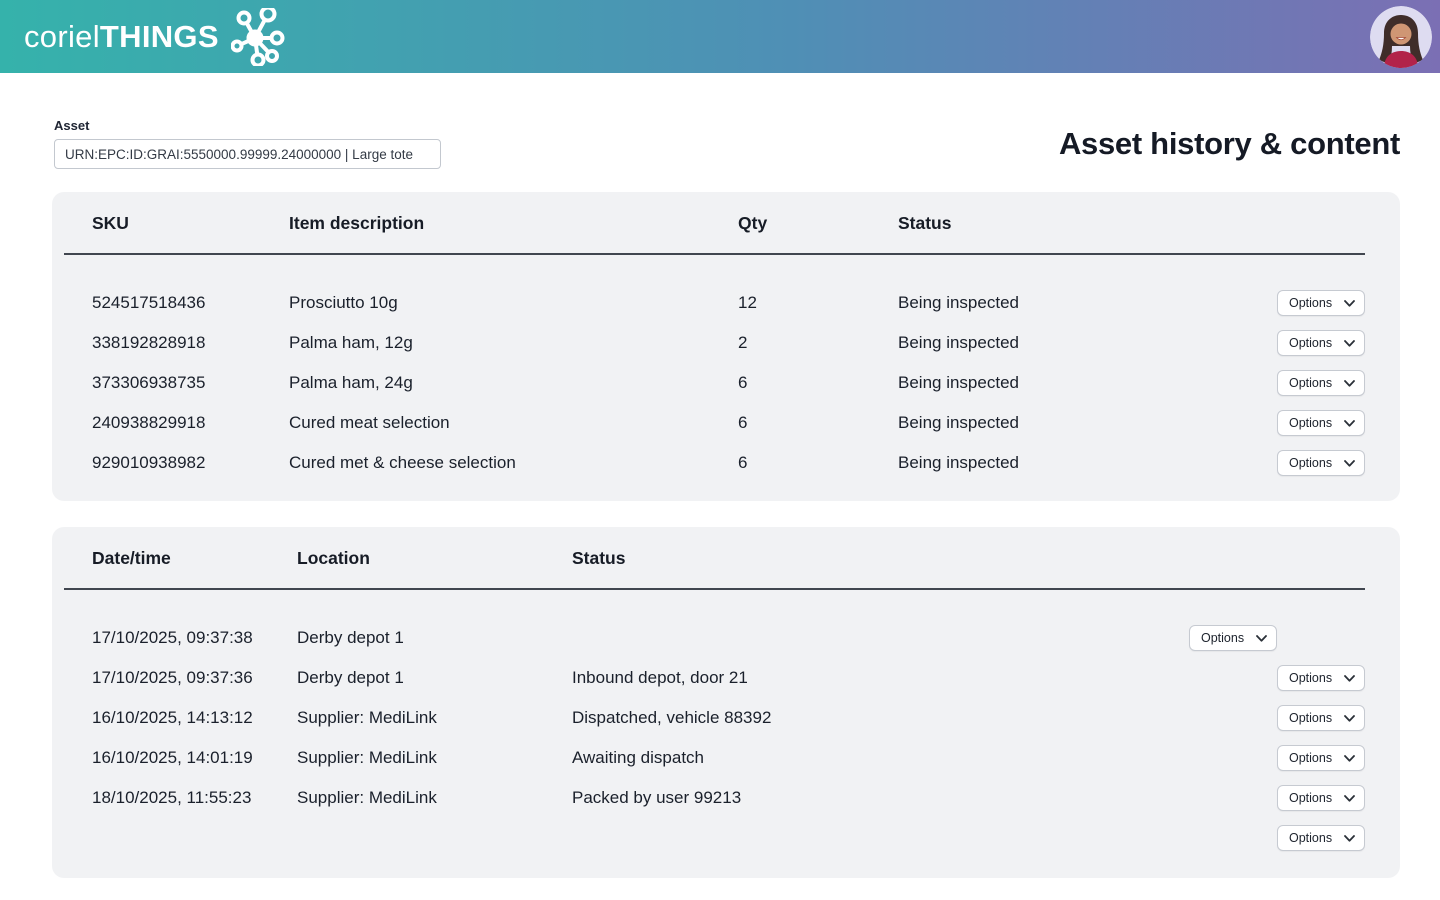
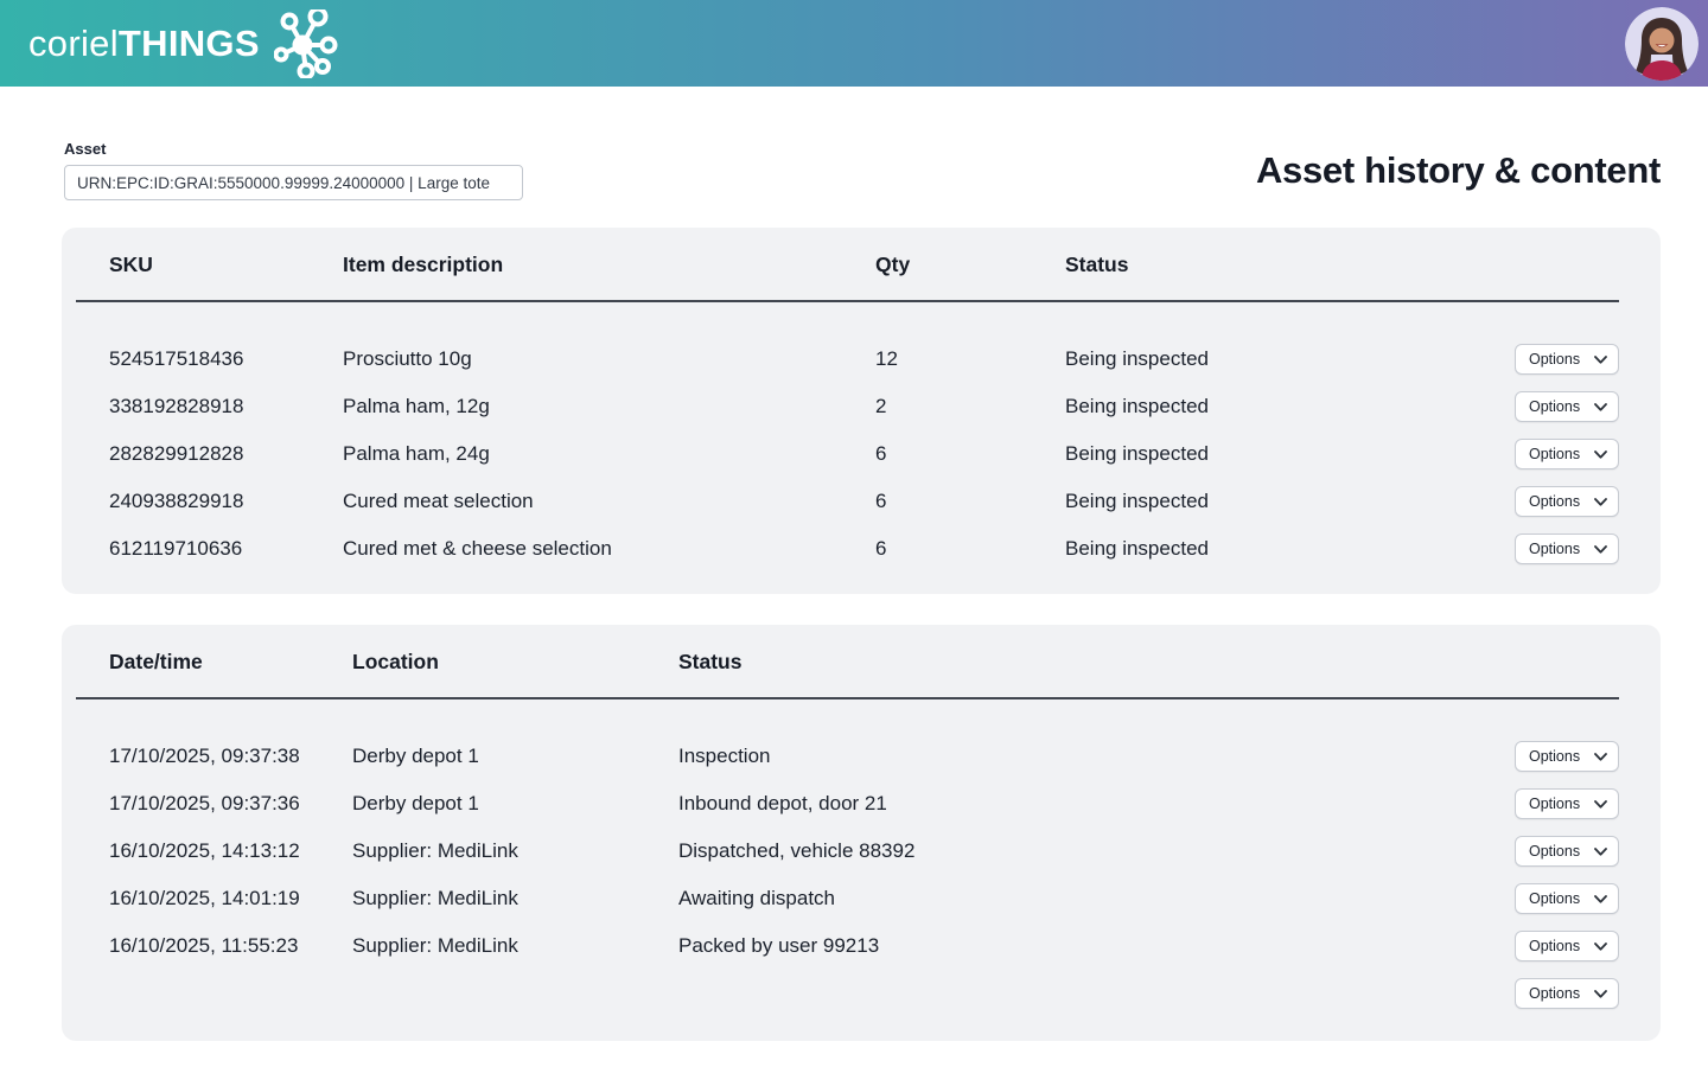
  corielTHINGS
  Asset
  URN:EPC:ID:GRAI:5550000.99999.24000000 | Large tote
  Asset history & content
  SKU
  Item description
  Qty
  Status
  524517518436
  Prosciutto 10g
  12
  Being inspected
  Options
  338192828918
  Palma ham, 12g
  2
  Being inspected
  Options
- 373306938735
+ 282829912828
  Palma ham, 24g
  6
  Being inspected
  Options
  240938829918
  Cured meat selection
  6
  Being inspected
  Options
- 929010938982
+ 612119710636
  Cured met & cheese selection
  6
  Being inspected
  Options
  Date/time
  Location
  Status
  17/10/2025, 09:37:38
  Derby depot 1
+ Inspection
  Options
  17/10/2025, 09:37:36
  Derby depot 1
  Inbound depot, door 21
  Options
  16/10/2025, 14:13:12
  Supplier: MediLink
  Dispatched, vehicle 88392
  Options
  16/10/2025, 14:01:19
  Supplier: MediLink
  Awaiting dispatch
  Options
- 18/10/2025, 11:55:23
+ 16/10/2025, 11:55:23
  Supplier: MediLink
  Packed by user 99213
  Options
  Options
